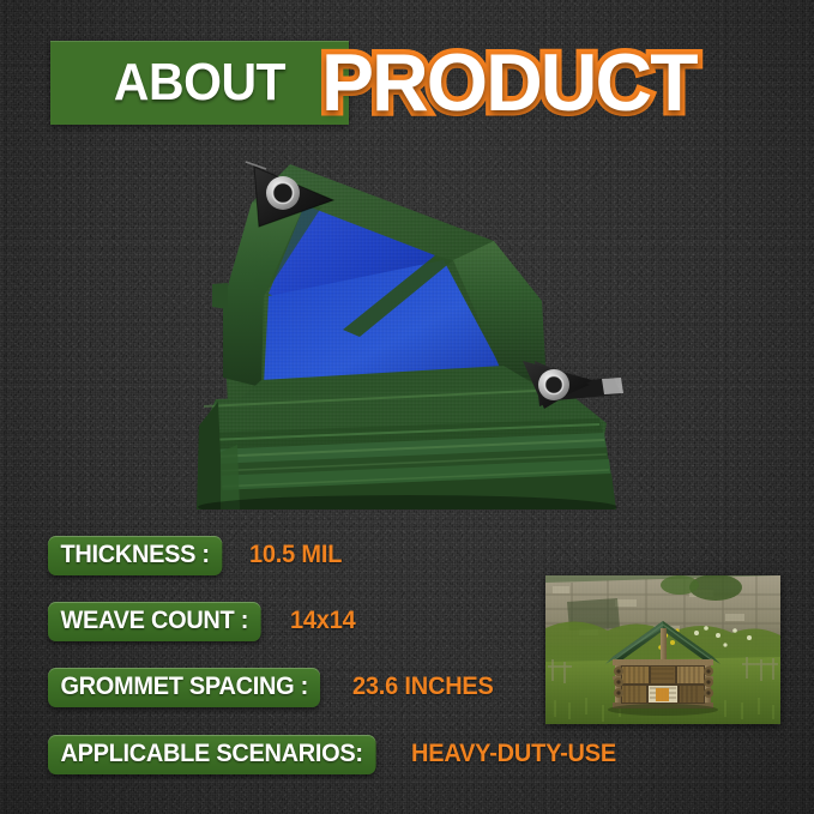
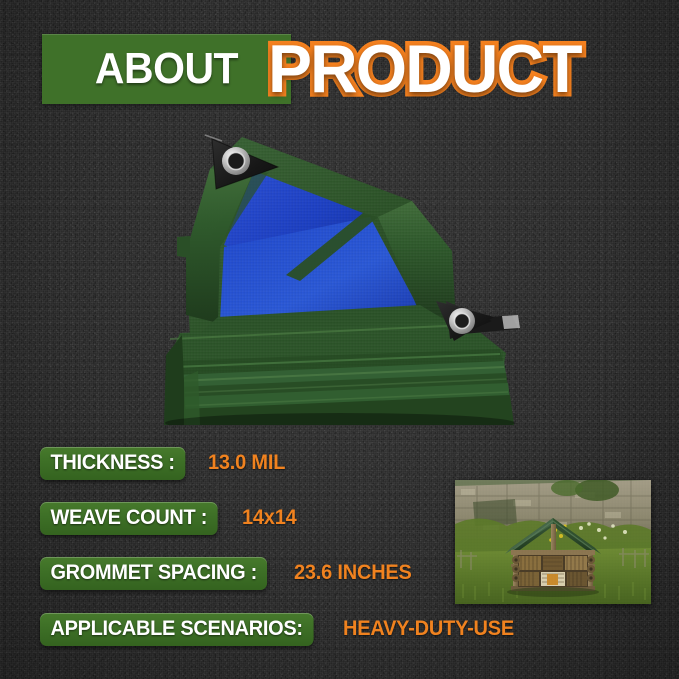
  ABOUT
  PRODUCT
  THICKNESS :
- 10.5 MIL
+ 13.0 MIL
  WEAVE COUNT :
  14x14
  GROMMET SPACING :
  23.6 INCHES
  APPLICABLE SCENARIOS:
  HEAVY-DUTY-USE
